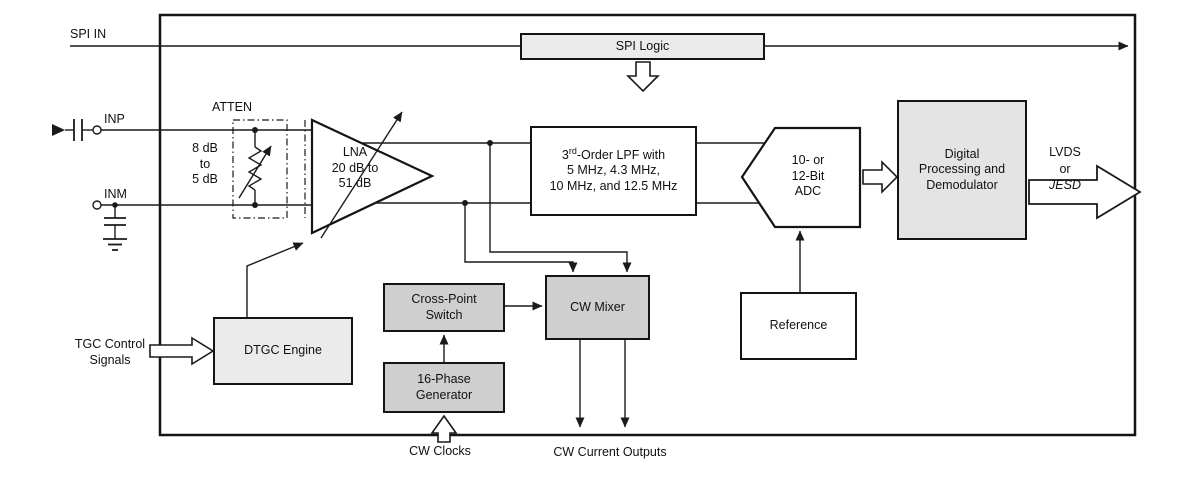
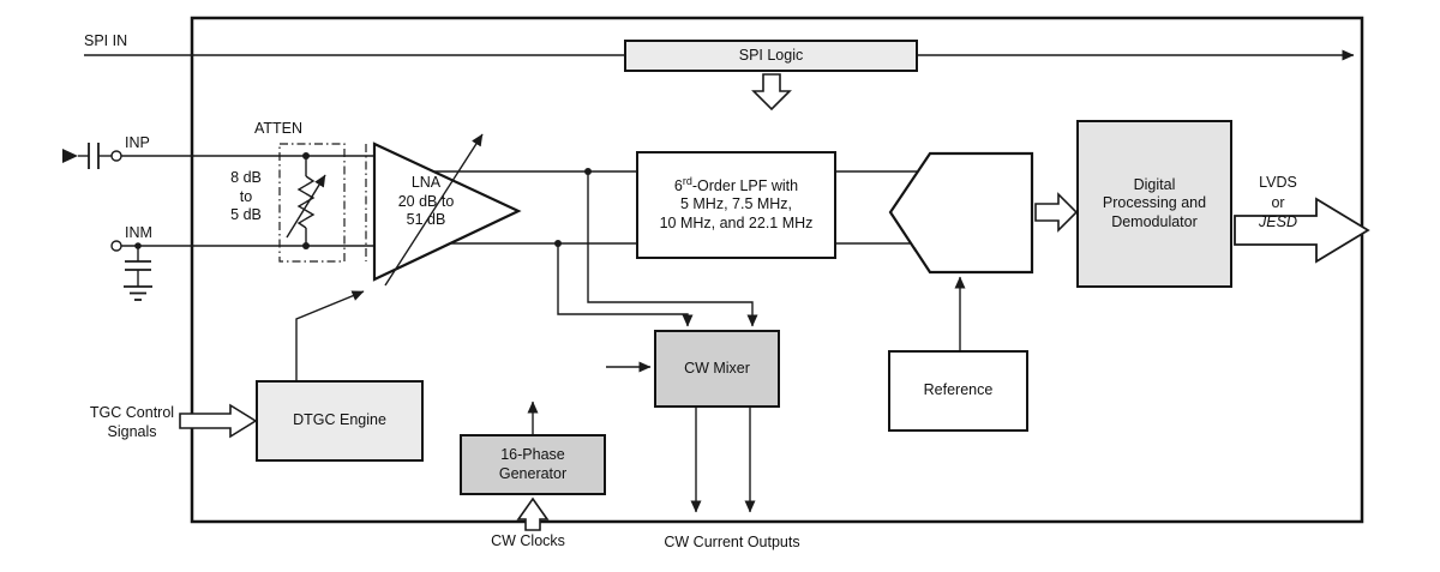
  SPI Logic
- 3rd-Order LPF with
+ 6rd-Order LPF with
- 5 MHz, 4.3 MHz,
+ 5 MHz, 7.5 MHz,
- 10 MHz, and 12.5 MHz
+ 10 MHz, and 22.1 MHz
  Digital
  Processing and
  Demodulator
  Reference
  DTGC Engine
- Cross-Point
- Switch
  16-Phase
  Generator
  CW Mixer
  LNA
  20 dB to
  51 dB
- 10- or
- 12-Bit
- ADC
  SPI IN
  INP
  INM
  ATTEN
  8 dB
  to
  5 dB
  TGC Control
  Signals
  CW Clocks
  CW Current Outputs
  LVDS
  or
  JESD
